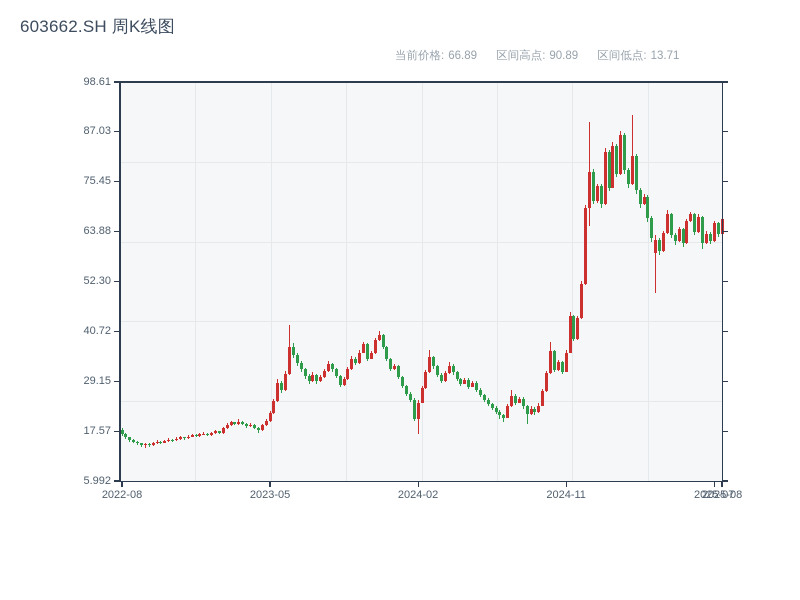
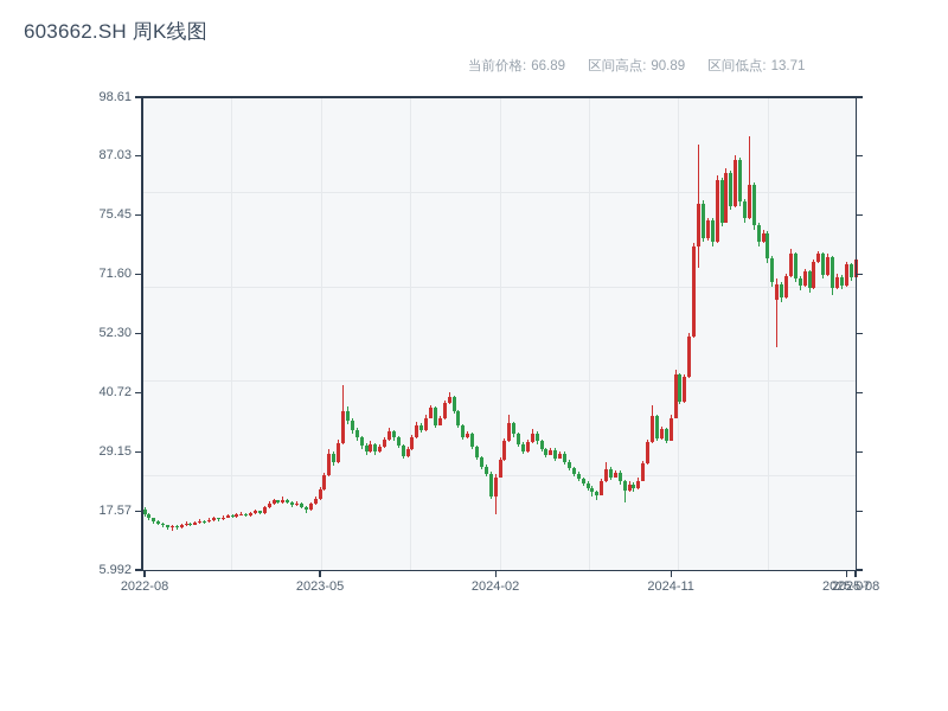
  603662.SH 周K线图
  当前价格: 66.89 区间高点: 90.89 区间低点: 13.71
  98.61
  87.03
  75.45
- 63.88
+ 71.60
  52.30
  40.72
  29.15
  17.57
  5.992
  2022-08
  2023-05
  2024-02
  2024-11
  2025-07
  2025-08
